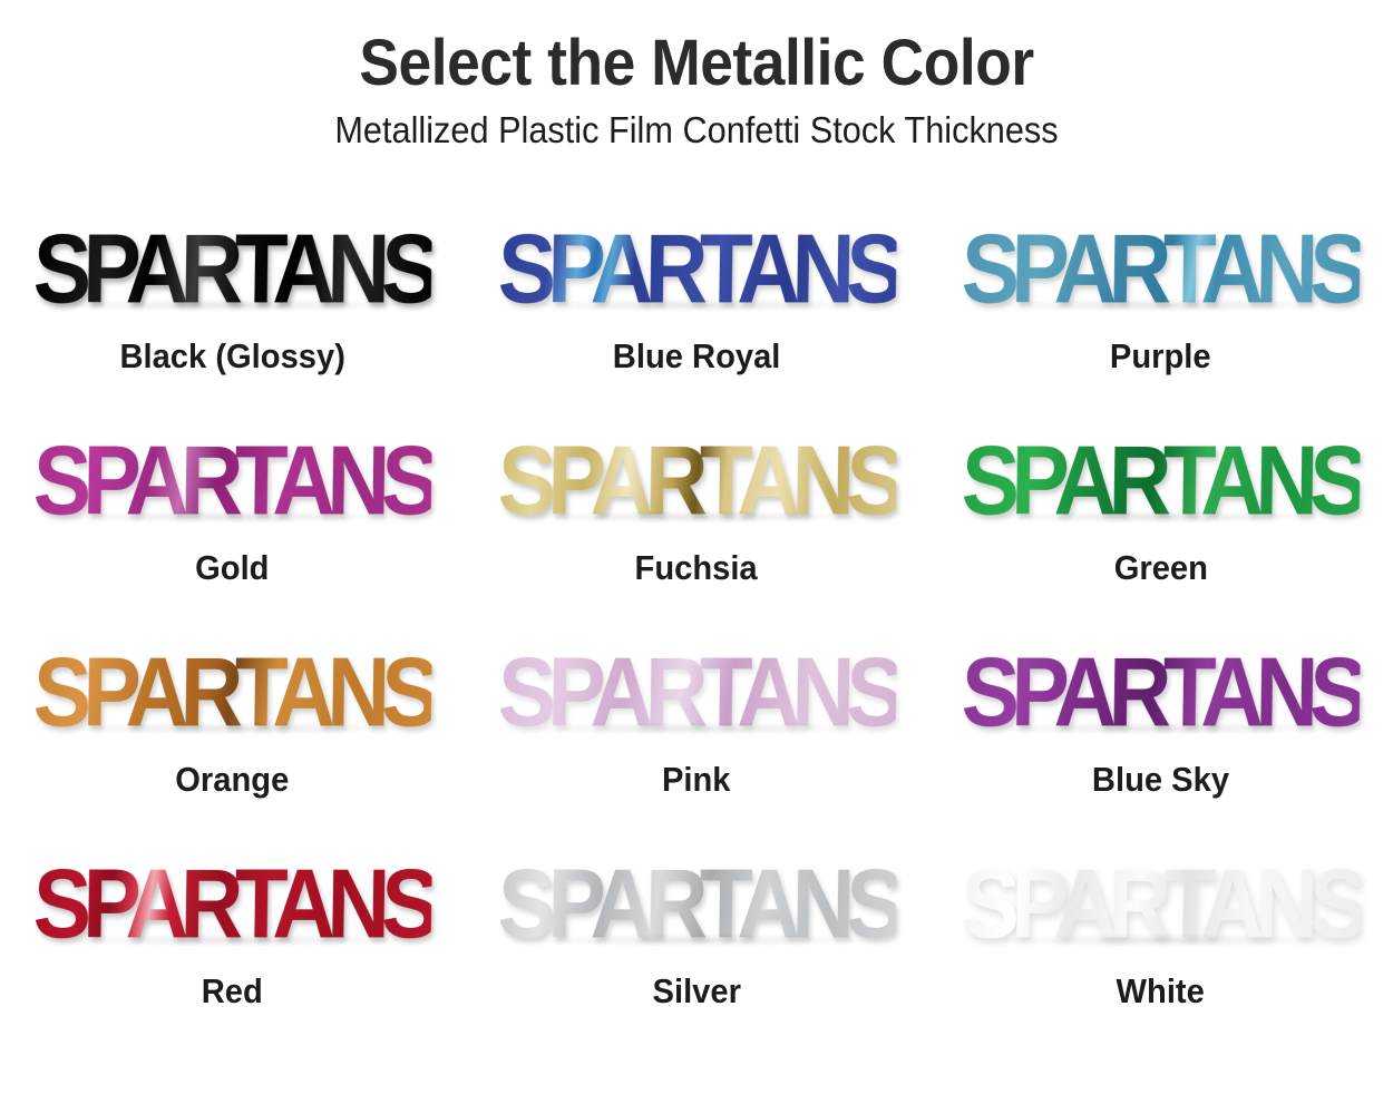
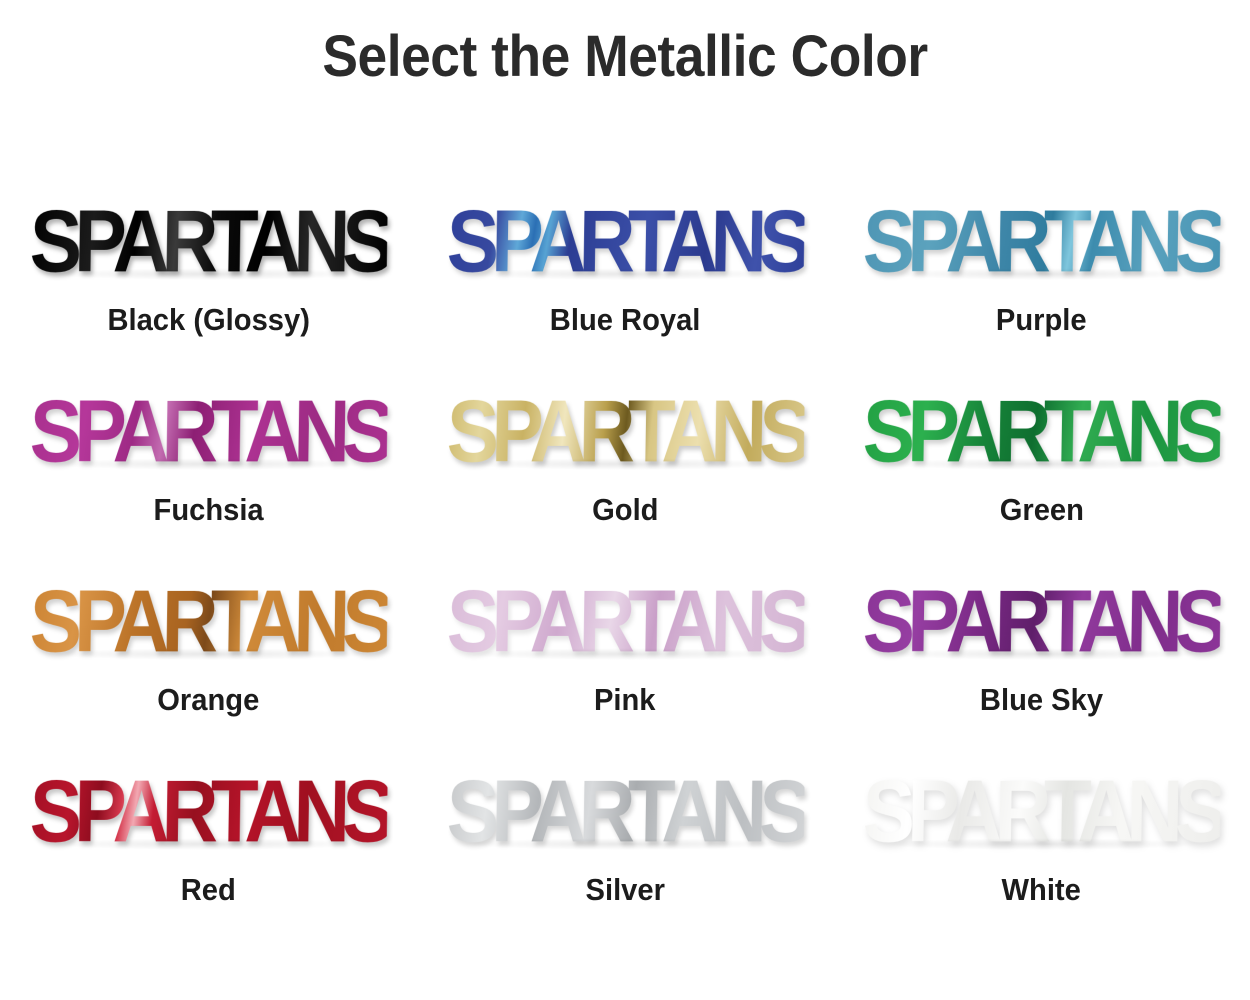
  Select the Metallic Color
- Metallized Plastic Film Confetti Stock Thickness
  SPARTANS
  Black (Glossy)
  SPARTANS
  Blue Royal
  SPARTANS
  Purple
  SPARTANS
- Gold
+ Fuchsia
  SPARTANS
- Fuchsia
+ Gold
  SPARTANS
  Green
  SPARTANS
  Orange
  SPARTANS
  Pink
  SPARTANS
  Blue Sky
  SPARTANS
  Red
  SPARTANS
  Silver
  SPARTANS
  White
